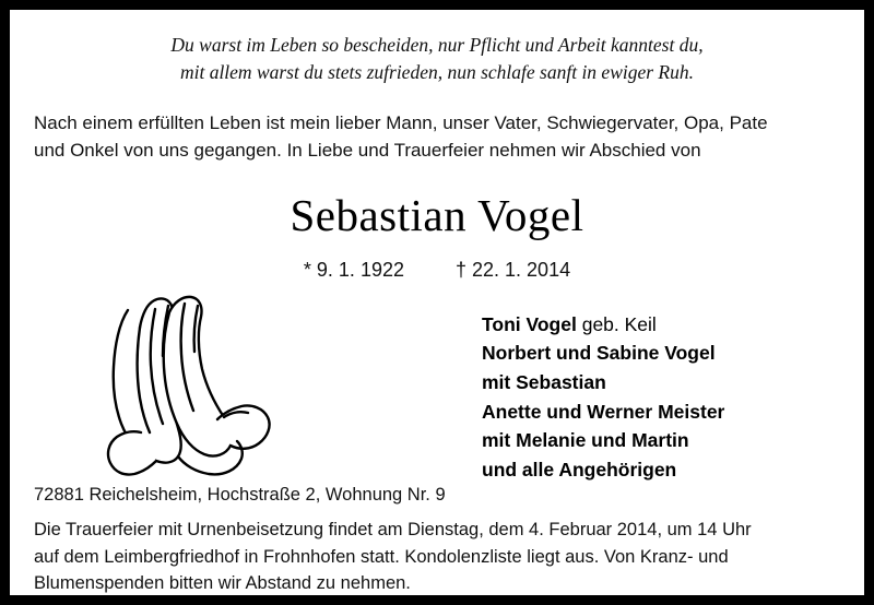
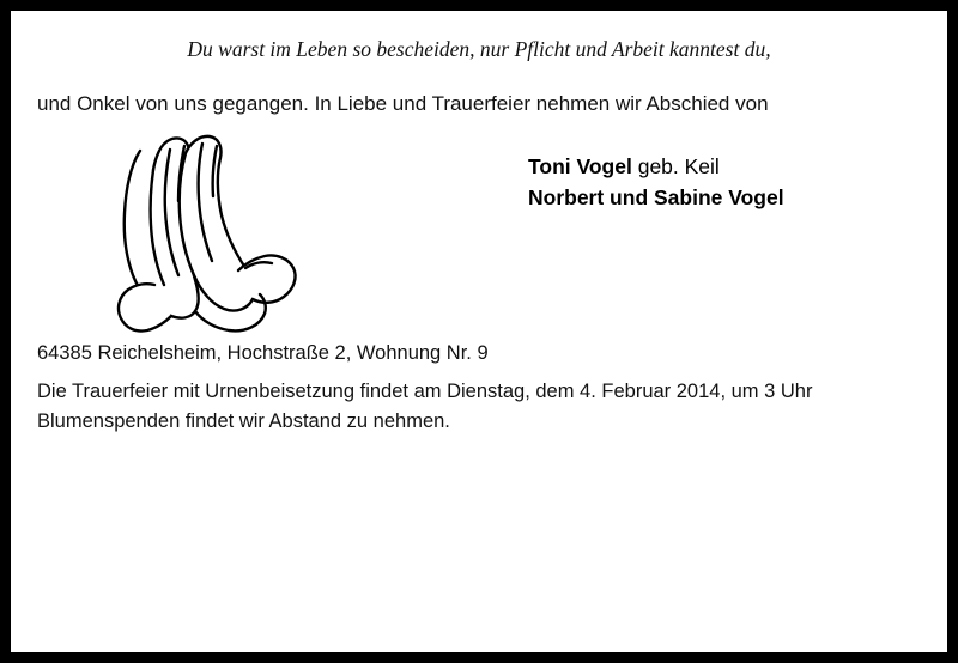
  Du warst im Leben so bescheiden, nur Pflicht und Arbeit kanntest du,
- mit allem warst du stets zufrieden, nun schlafe sanft in ewiger Ruh.
- Nach einem erfüllten Leben ist mein lieber Mann, unser Vater, Schwiegervater, Opa, Pate
  und Onkel von uns gegangen. In Liebe und Trauerfeier nehmen wir Abschied von
- Sebastian Vogel
- * 9. 1. 1922 † 22. 1. 2014
  Toni Vogel geb. Keil
  Norbert und Sabine Vogel
- mit Sebastian
- Anette und Werner Meister
- mit Melanie und Martin
- und alle Angehörigen
- 72881 Reichelsheim, Hochstraße 2, Wohnung Nr. 9
+ 64385 Reichelsheim, Hochstraße 2, Wohnung Nr. 9
- Die Trauerfeier mit Urnenbeisetzung findet am Dienstag, dem 4. Februar 2014, um 14 Uhr
+ Die Trauerfeier mit Urnenbeisetzung findet am Dienstag, dem 4. Februar 2014, um 3 Uhr
- auf dem Leimbergfriedhof in Frohnhofen statt. Kondolenzliste liegt aus. Von Kranz- und
- Blumenspenden bitten wir Abstand zu nehmen.
+ Blumenspenden findet wir Abstand zu nehmen.
